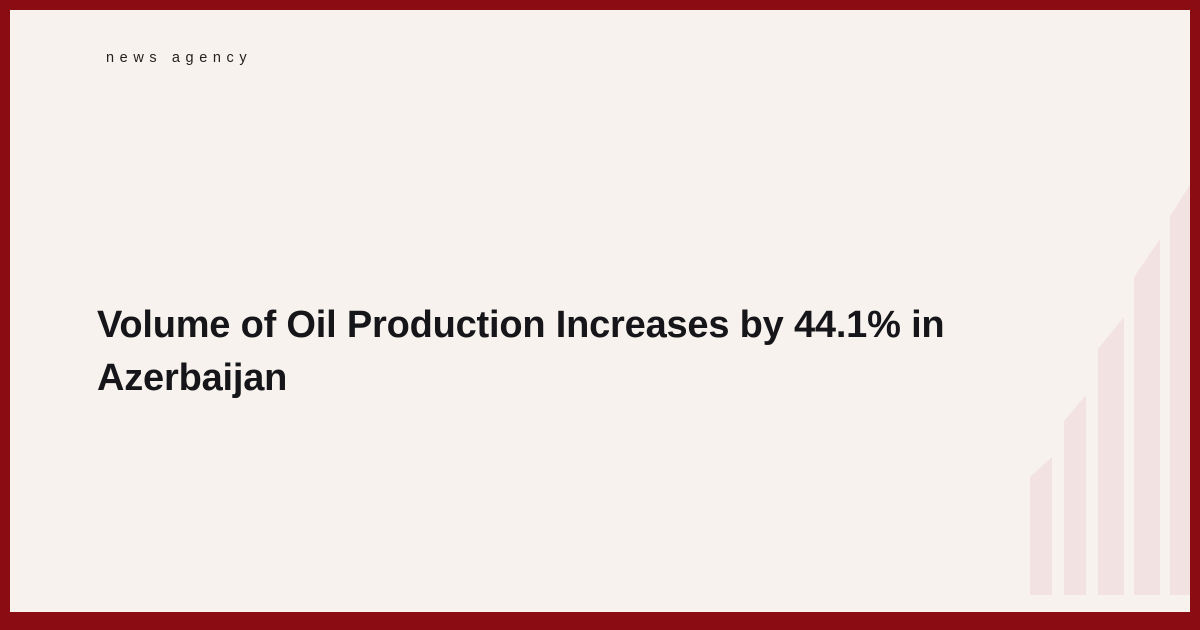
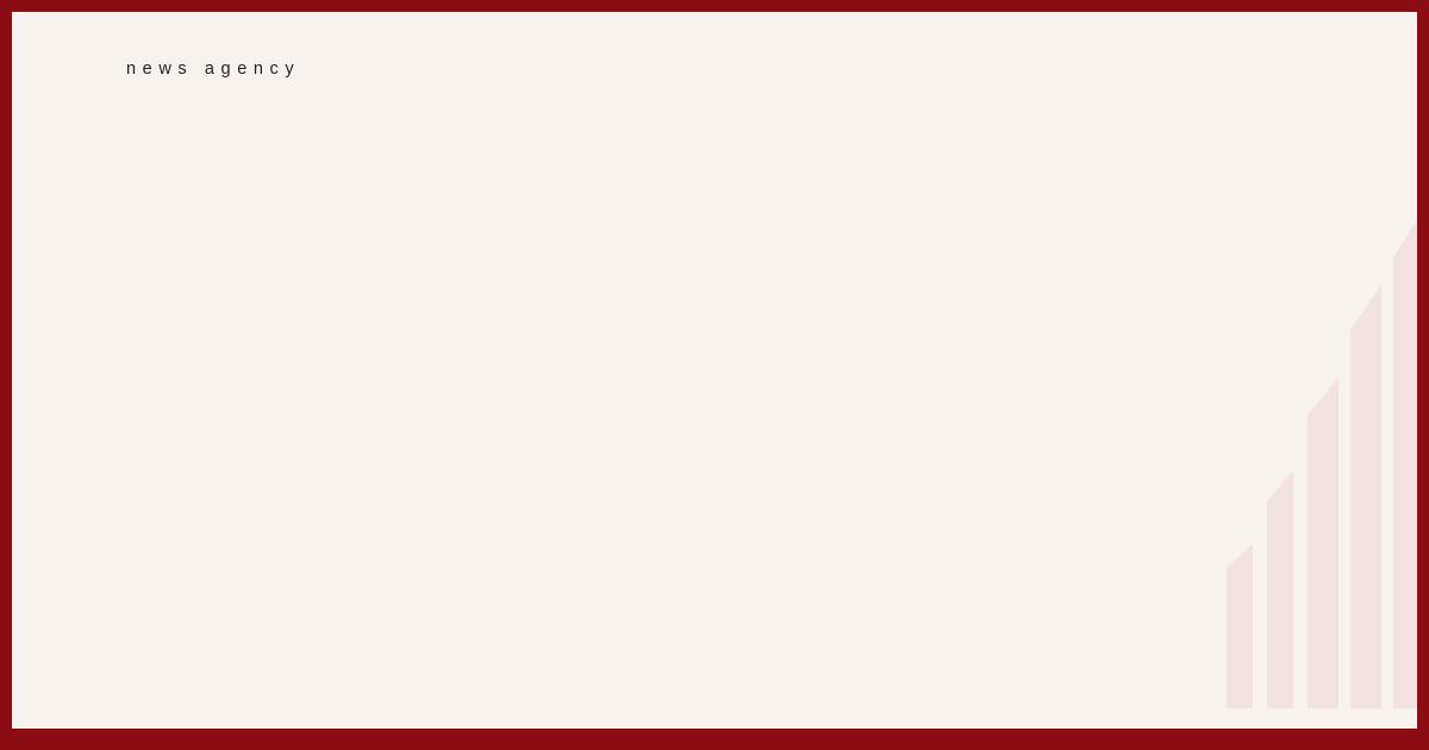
  news agency
- Volume of Oil Production Increases by 44.1% in Azerbaijan
